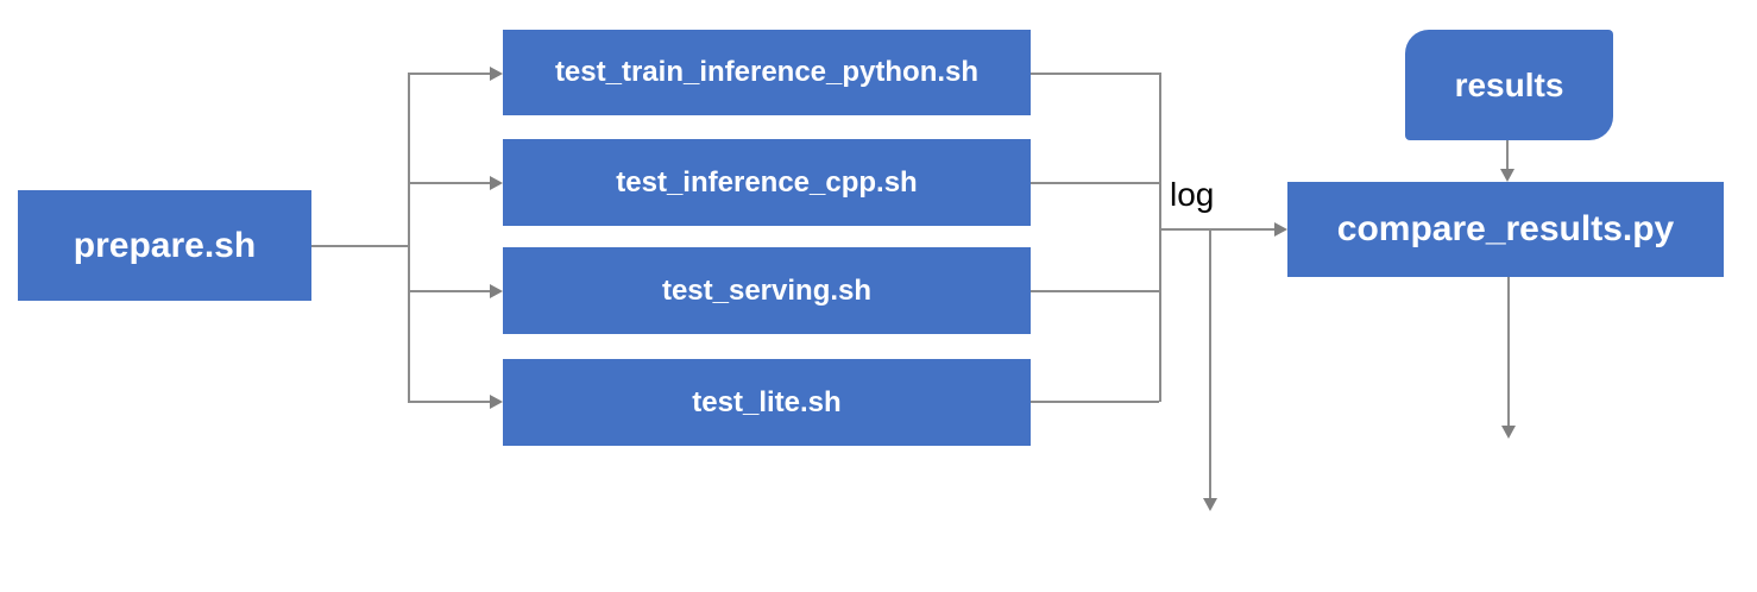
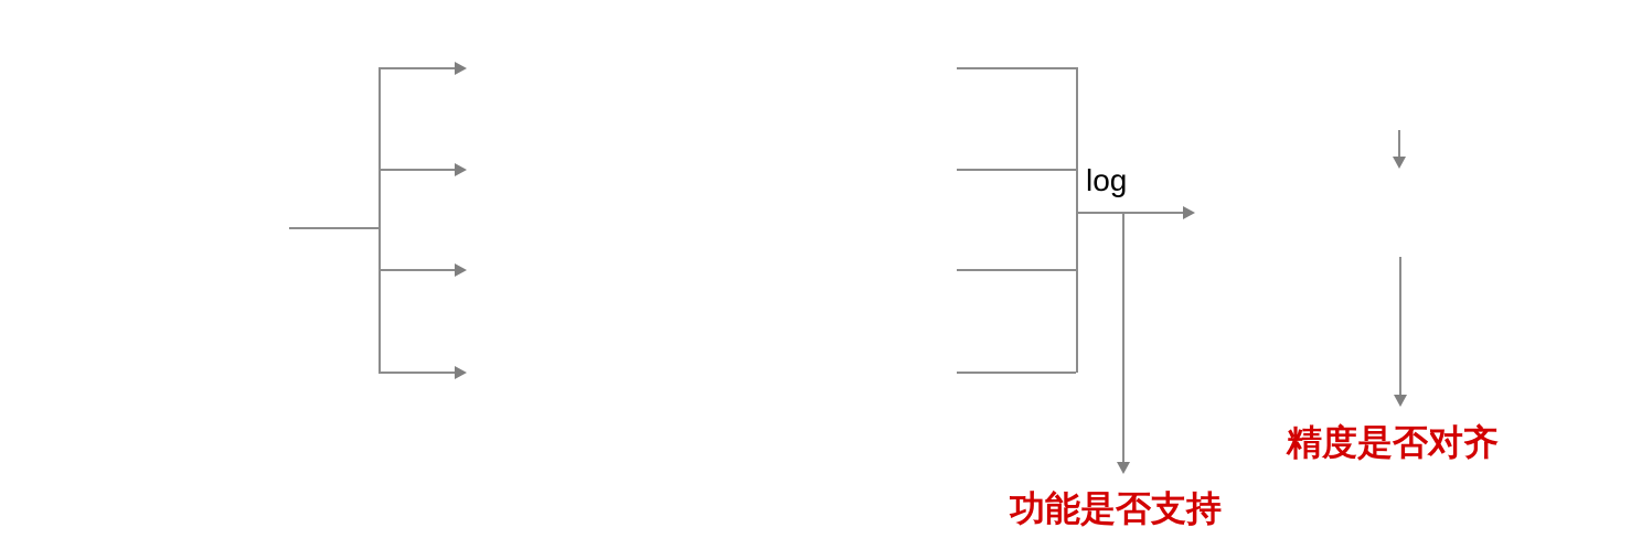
- prepare.sh
- test_train_inference_python.sh
- test_inference_cpp.sh
- test_serving.sh
- test_lite.sh
- compare_results.py
- results
  log
+ 功能是否支持
+ 精度是否对齐
